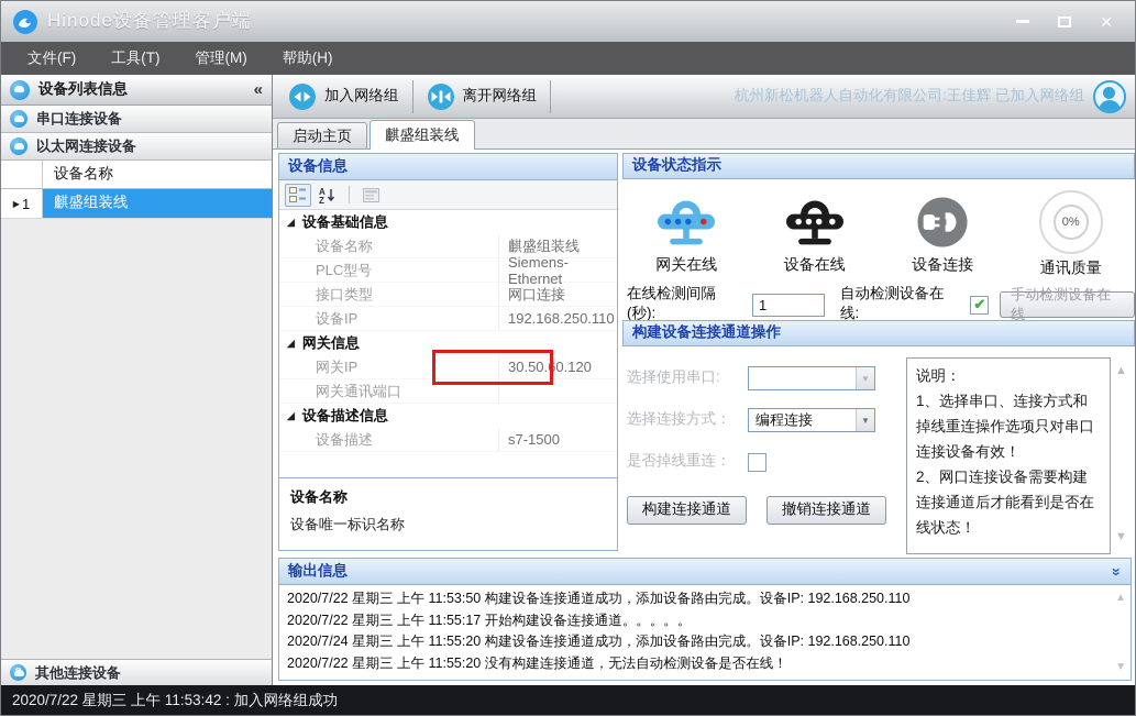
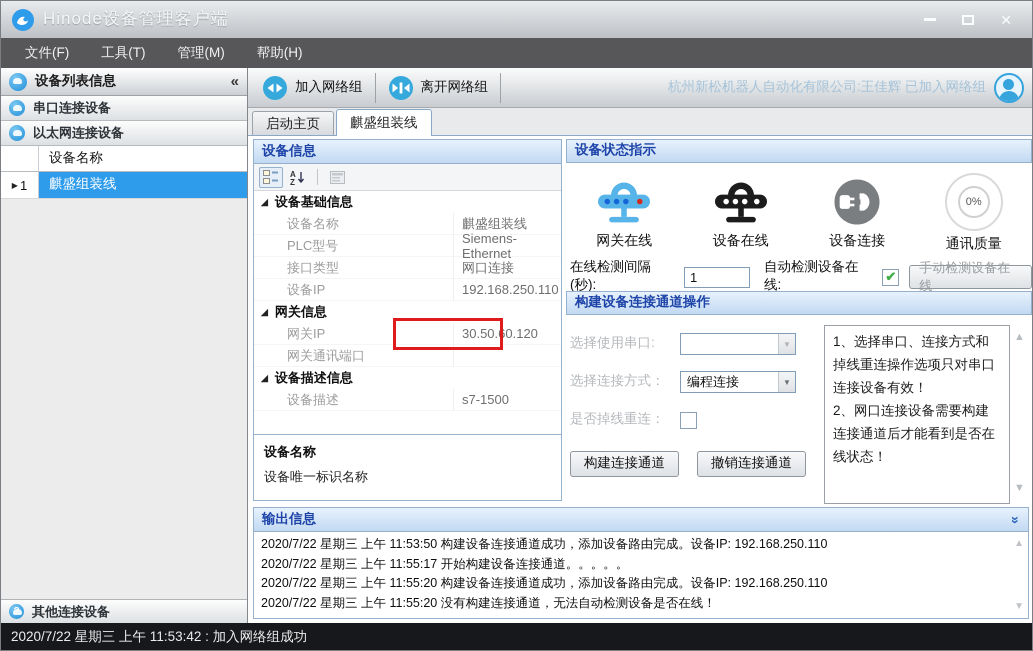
  Hinode设备管理客户端
  ✕
  文件(F)
  工具(T)
  管理(M)
  帮助(H)
  设备列表信息
  «
  串口连接设备
  以太网连接设备
  设备名称
  ▶
  1
  麒盛组装线
  其他连接设备
  加入网络组
  离开网络组
  杭州新松机器人自动化有限公司:王佳辉 已加入网络组
  启动主页
  麒盛组装线
  设备信息
  A
  Z
  ◢
  设备基础信息
  设备名称
  麒盛组装线
  PLC型号
  Siemens-Ethernet
  接口类型
  网口连接
  设备IP
  192.168.250.110
  ◢
  网关信息
  网关IP
  30.50.60.120
  网关通讯端口
  ◢
  设备描述信息
  设备描述
  s7-1500
  设备名称
  设备唯一标识名称
  设备状态指示
  网关在线
  设备在线
  设备连接
  0%
  通讯质量
  在线检测间隔(秒):
  1
  自动检测设备在线:
  ✔
  手动检测设备在线
  构建设备连接通道操作
  选择使用串口:
  ▼
  选择连接方式：
  编程连接
  ▼
  是否掉线重连：
  构建连接通道
  撤销连接通道
- 说明：
  1、选择串口、连接方式和掉线重连操作选项只对串口连接设备有效！
  2、网口连接设备需要构建连接通道后才能看到是否在线状态！
  ▲
  ▼
  输出信息
  ▲
  2020/7/22 星期三 上午 11:53:50 构建设备连接通道成功，添加设备路由完成。设备IP: 192.168.250.110
  2020/7/22 星期三 上午 11:55:17 开始构建设备连接通道。。。。。
- 2020/7/24 星期三 上午 11:55:20 构建设备连接通道成功，添加设备路由完成。设备IP: 192.168.250.110
+ 2020/7/22 星期三 上午 11:55:20 构建设备连接通道成功，添加设备路由完成。设备IP: 192.168.250.110
  2020/7/22 星期三 上午 11:55:20 没有构建连接通道，无法自动检测设备是否在线！
  ▼
  2020/7/22 星期三 上午 11:53:42 : 加入网络组成功
